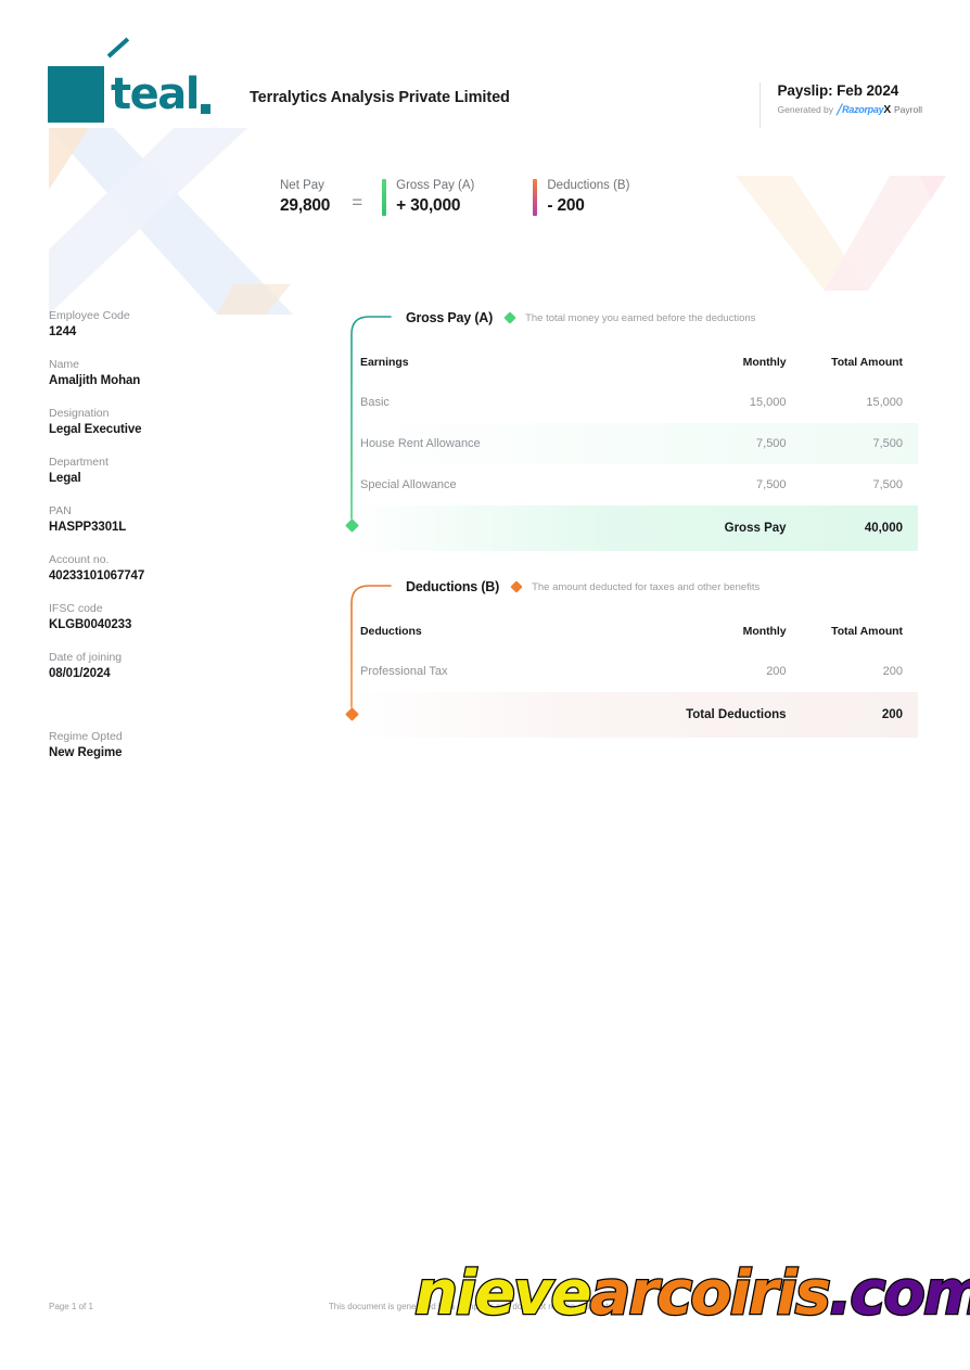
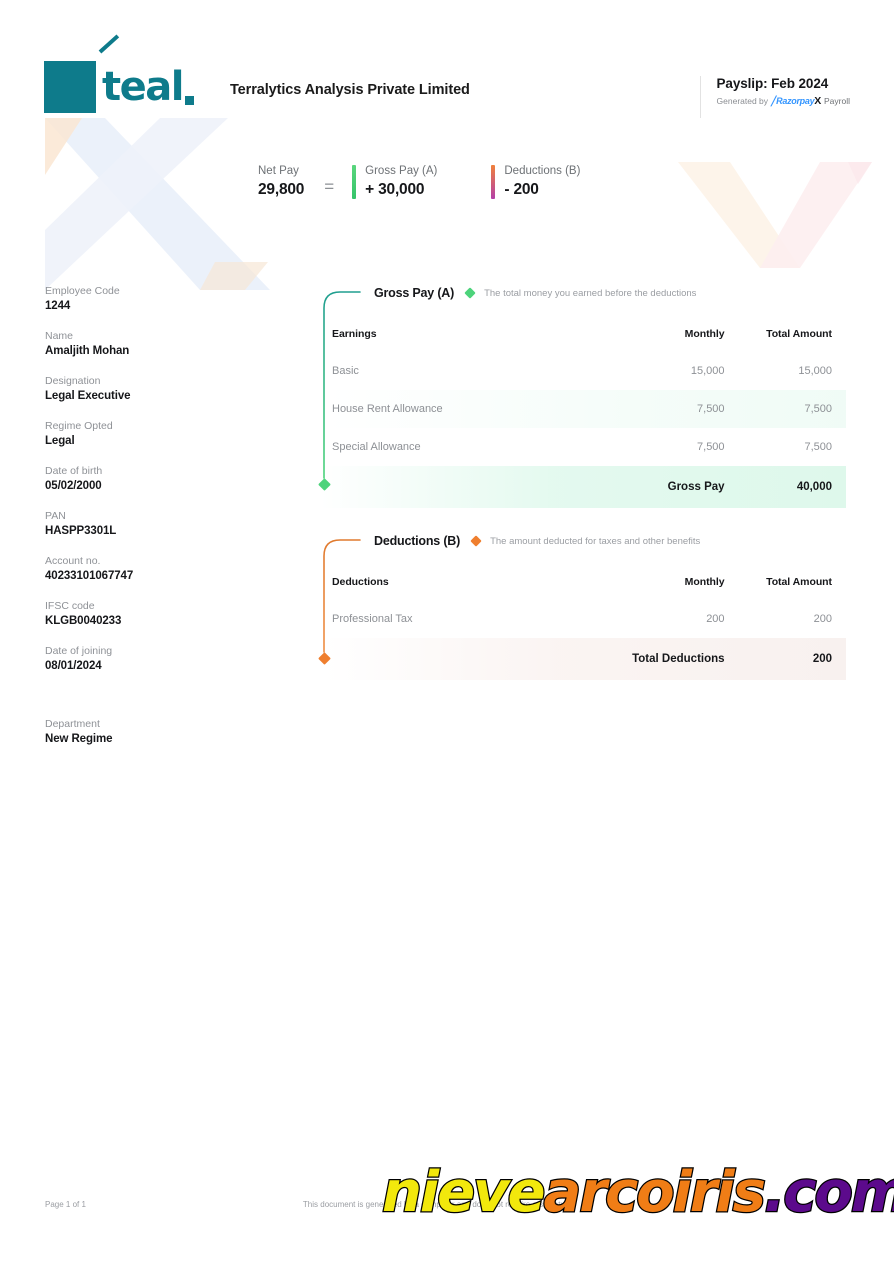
  teal
  Terralytics Analysis Private Limited
  Payslip: Feb 2024
  Generated by
  ╱
  Razorpay
  X
  Payroll
  Net Pay
  29,800
  =
  Gross Pay (A)
  + 30,000
  Deductions (B)
  - 200
  Employee Code
  1244
  Name
  Amaljith Mohan
  Designation
  Legal Executive
- Department
+ Regime Opted
  Legal
+ Date of birth
+ 05/02/2000
  PAN
  HASPP3301L
  Account no.
  40233101067747
  IFSC code
  KLGB0040233
  Date of joining
  08/01/2024
- Regime Opted
+ Department
  New Regime
  Gross Pay (A)
  The total money you earned before the deductions
  Earnings	Monthly	Total Amount
  Basic	15,000	15,000
  House Rent Allowance	7,500	7,500
  Special Allowance	7,500	7,500
  	Gross Pay	40,000
  Deductions (B)
  The amount deducted for taxes and other benefits
  Deductions	Monthly	Total Amount
  Professional Tax	200	200
  	Total Deductions	200
  Page 1 of 1
  This document is generated by a computer and does not require a signature
  nievearcoiris.com
